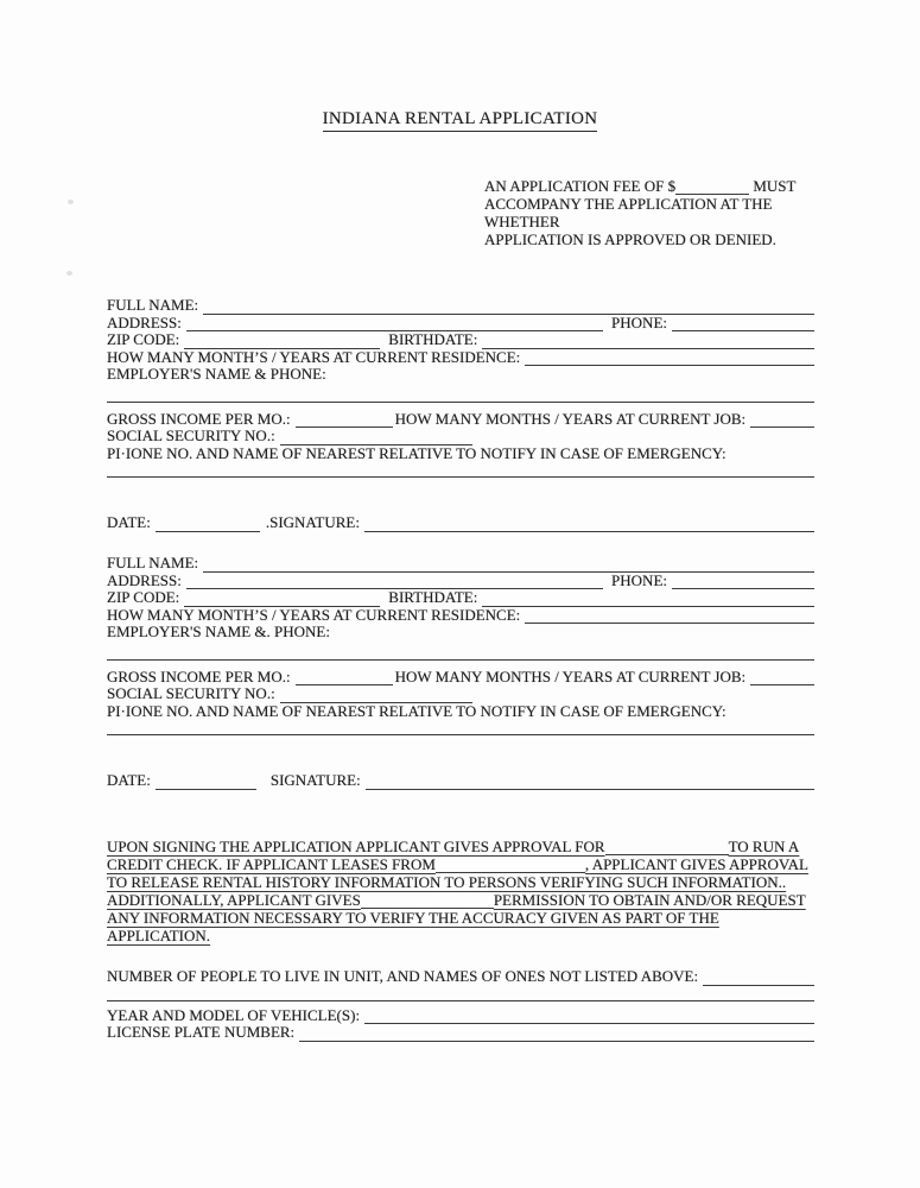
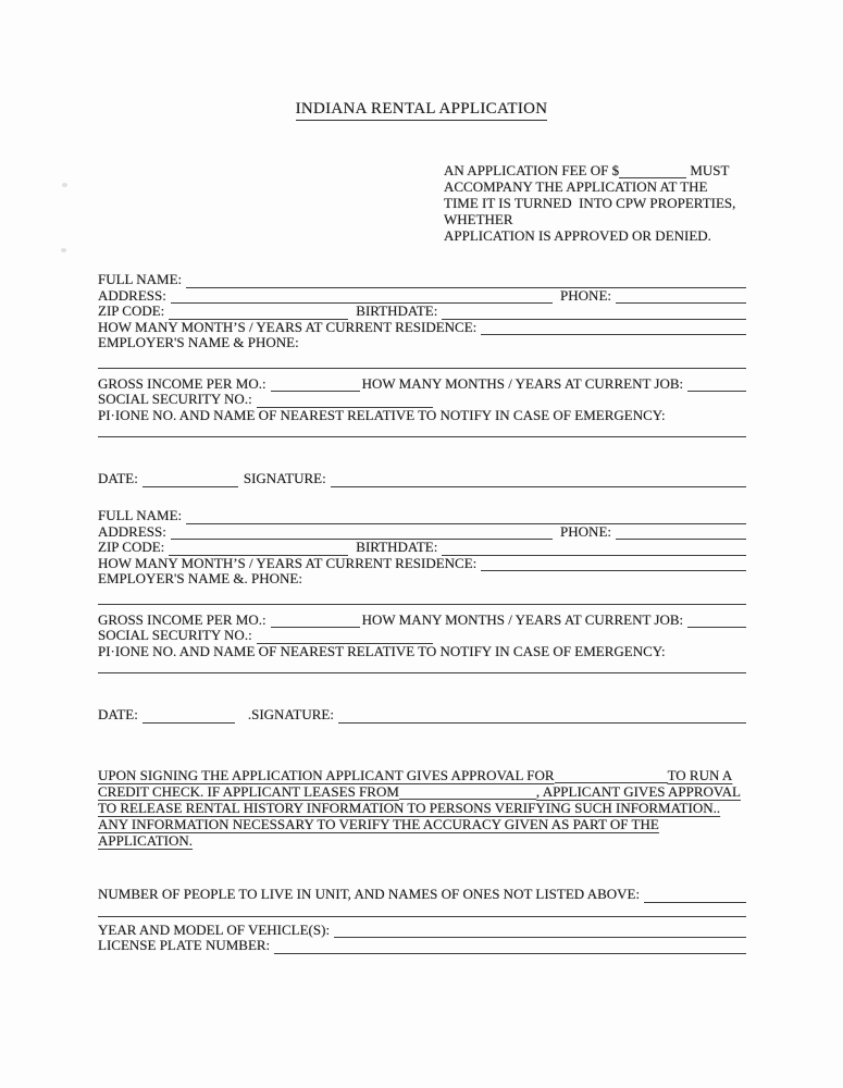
  INDIANA RENTAL APPLICATION
  AN APPLICATION FEE OF $ MUST
  ACCOMPANY THE APPLICATION AT THE
+ TIME IT IS TURNED INTO CPW PROPERTIES,
  WHETHER
  APPLICATION IS APPROVED OR DENIED.
  FULL NAME:
  ADDRESS:
  PHONE:
  ZIP CODE:
  BIRTHDATE:
  HOW MANY MONTH’S / YEARS AT CURRENT RESIDENCE:
  EMPLOYER'S NAME & PHONE:
  GROSS INCOME PER MO.:
  HOW MANY MONTHS / YEARS AT CURRENT JOB:
  SOCIAL SECURITY NO.:
  PI·IONE NO. AND NAME OF NEAREST RELATIVE TO NOTIFY IN CASE OF EMERGENCY:
  DATE:
- .SIGNATURE:
+ SIGNATURE:
  FULL NAME:
  ADDRESS:
  PHONE:
  ZIP CODE:
  BIRTHDATE:
  HOW MANY MONTH’S / YEARS AT CURRENT RESIDENCE:
  EMPLOYER'S NAME &. PHONE:
  GROSS INCOME PER MO.:
  HOW MANY MONTHS / YEARS AT CURRENT JOB:
  SOCIAL SECURITY NO.:
  PI·IONE NO. AND NAME OF NEAREST RELATIVE TO NOTIFY IN CASE OF EMERGENCY:
  DATE:
- SIGNATURE:
+ .SIGNATURE:
  UPON SIGNING THE APPLICATION APPLICANT GIVES APPROVAL FOR TO RUN A
  CREDIT CHECK. IF APPLICANT LEASES FROM , APPLICANT GIVES APPROVAL
  TO RELEASE RENTAL HISTORY INFORMATION TO PERSONS VERIFYING SUCH INFORMATION..
- ADDITIONALLY, APPLICANT GIVES PERMISSION TO OBTAIN AND/OR REQUEST
  ANY INFORMATION NECESSARY TO VERIFY THE ACCURACY GIVEN AS PART OF THE
  APPLICATION.
  NUMBER OF PEOPLE TO LIVE IN UNIT, AND NAMES OF ONES NOT LISTED ABOVE:
  YEAR AND MODEL OF VEHICLE(S):
  LICENSE PLATE NUMBER:
